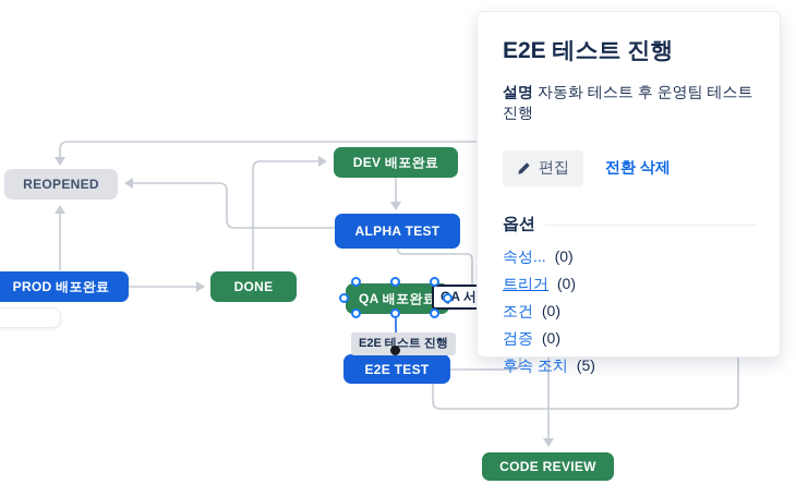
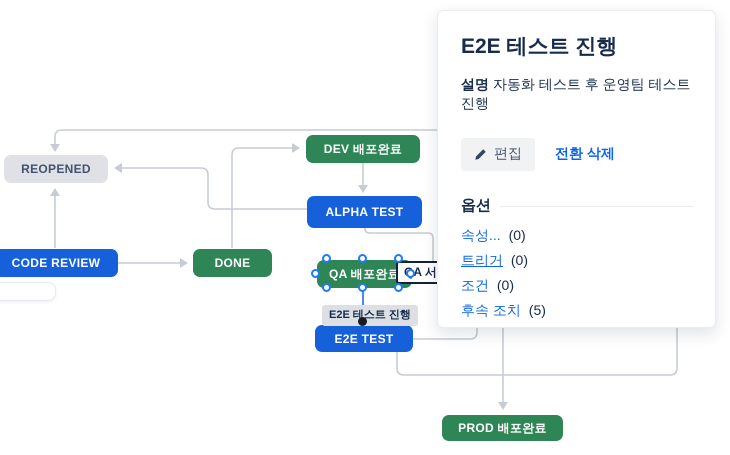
  REOPENED
- PROD 배포완료
+ CODE REVIEW
  DONE
  DEV 배포완료
  ALPHA TEST
  QA 배포완료
  E2E TEST
- CODE REVIEW
+ PROD 배포완료
  E2E 테스트 진행
  E2E 테스트 진행
  설명 자동화 테스트 후 운영팀 테스트 진행
  편집
  전환 삭제
  옵션
  속성... (0)
  트리거 (0)
  조건 (0)
- 검증 (0)
  후속 조치 (5)
